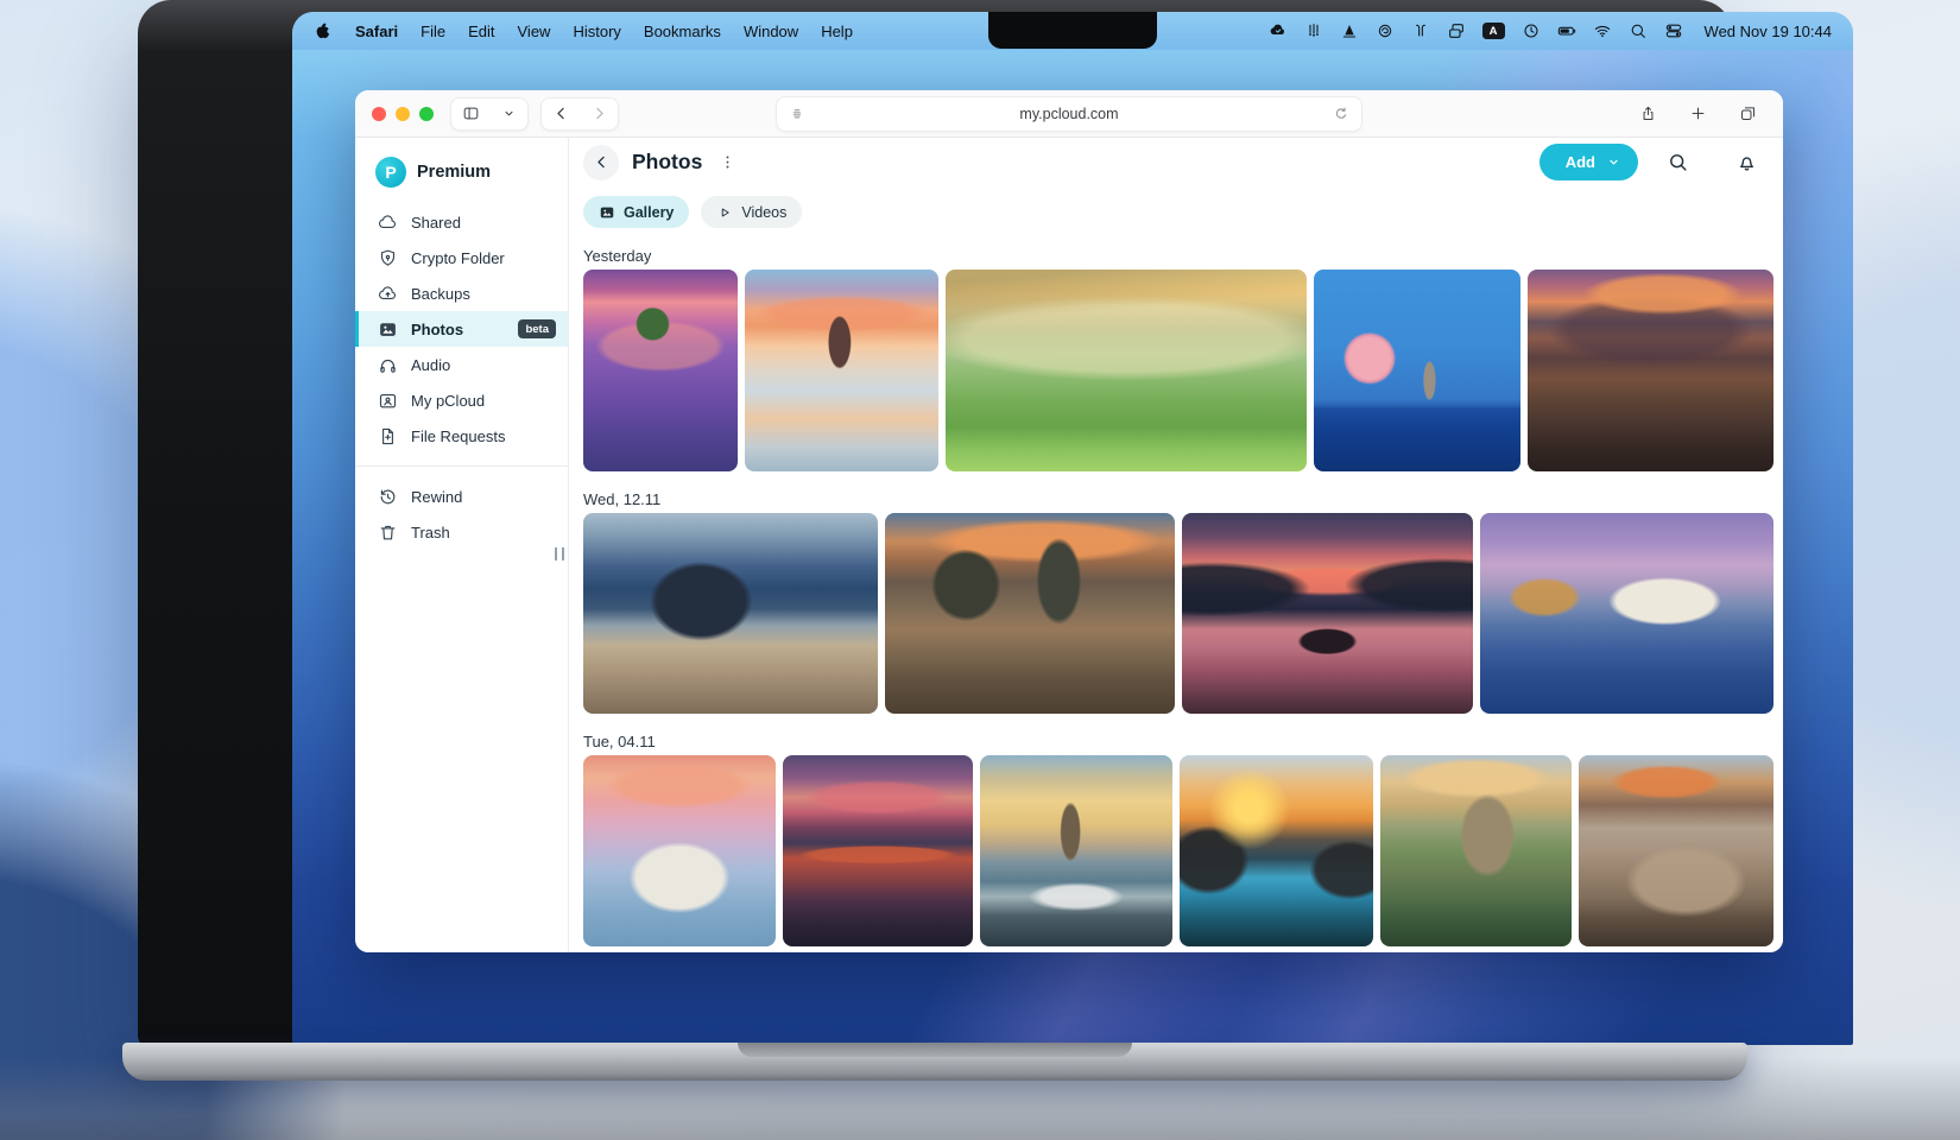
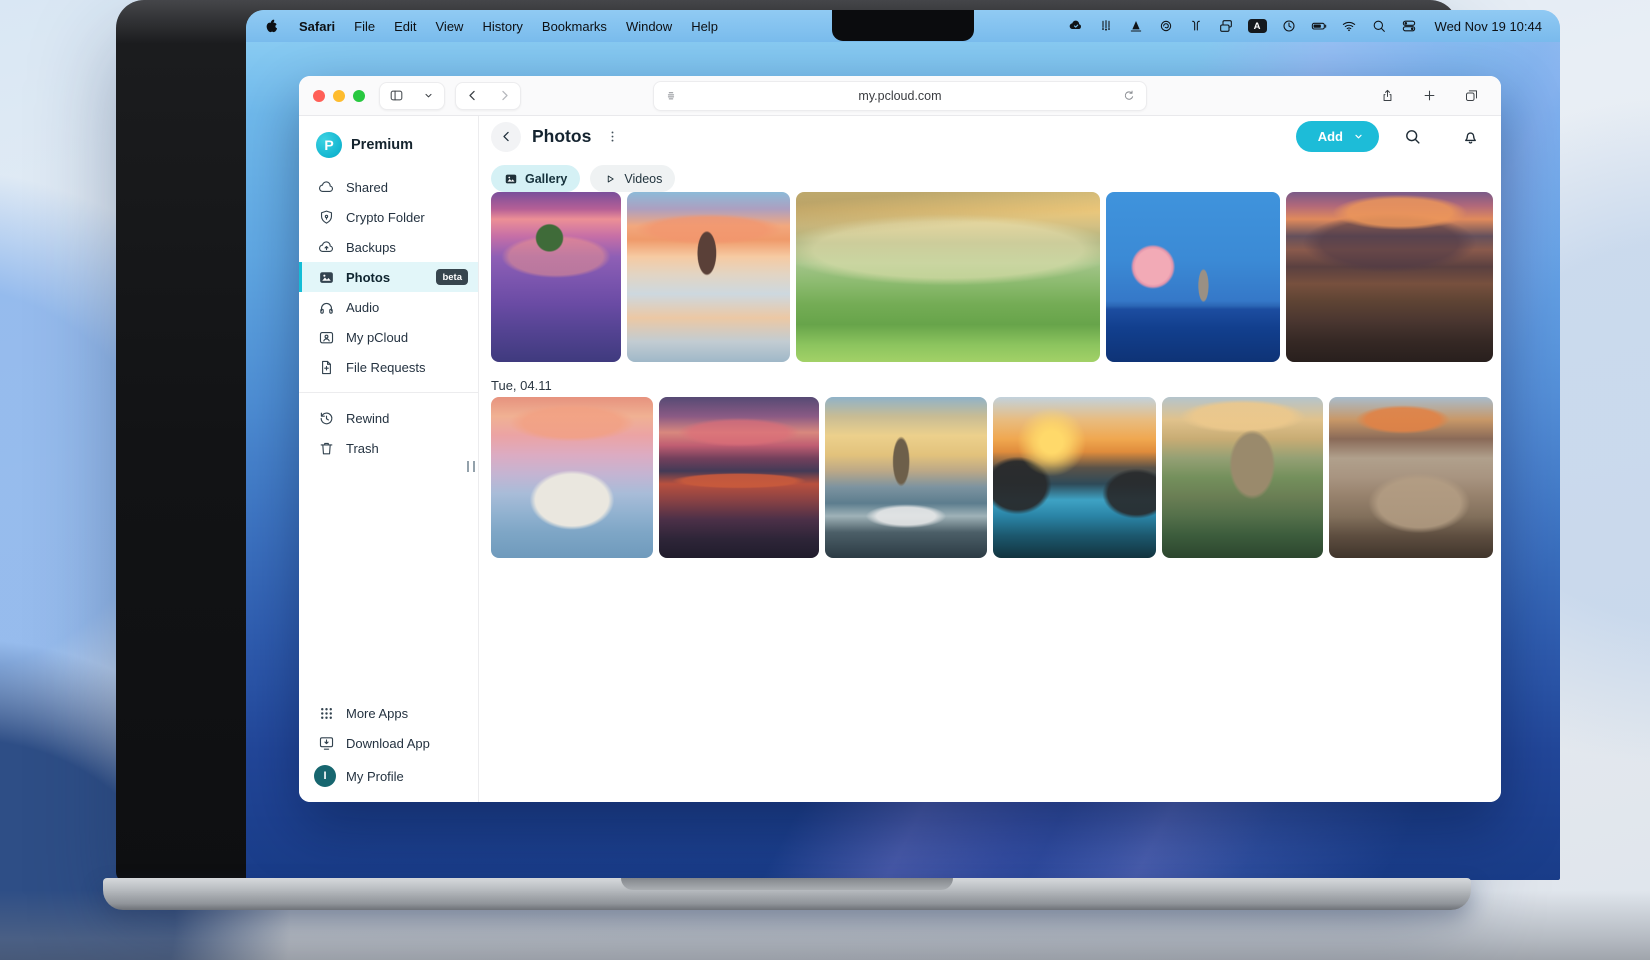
  Safari
  File
  Edit
  View
  History
  Bookmarks
  Window
  Help
  A
  Wed Nov 19 10:44
  my.pcloud.com
  P
  Premium
  Shared
  Crypto Folder
  Backups
  Photos
  beta
  Audio
  My pCloud
  File Requests
  Rewind
  Trash
+ More Apps
+ Download App
+ I
+ My Profile
  Photos
  Add
  Gallery
  Videos
- Yesterday
- Wed, 12.11
  Tue, 04.11
